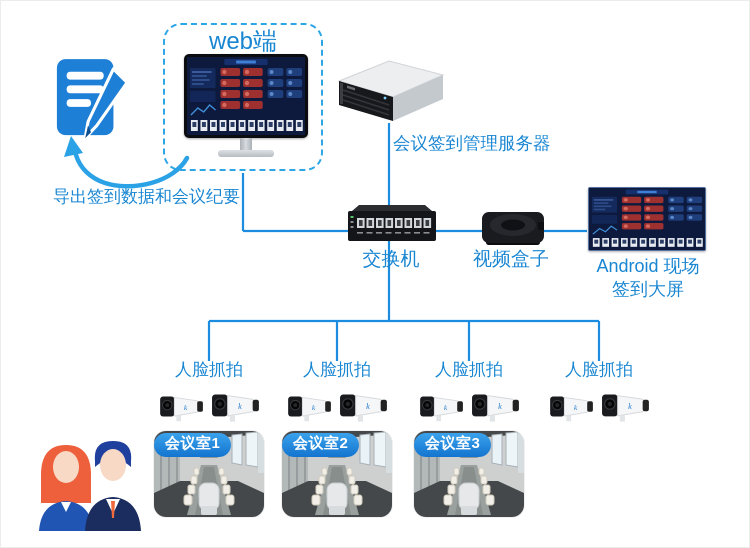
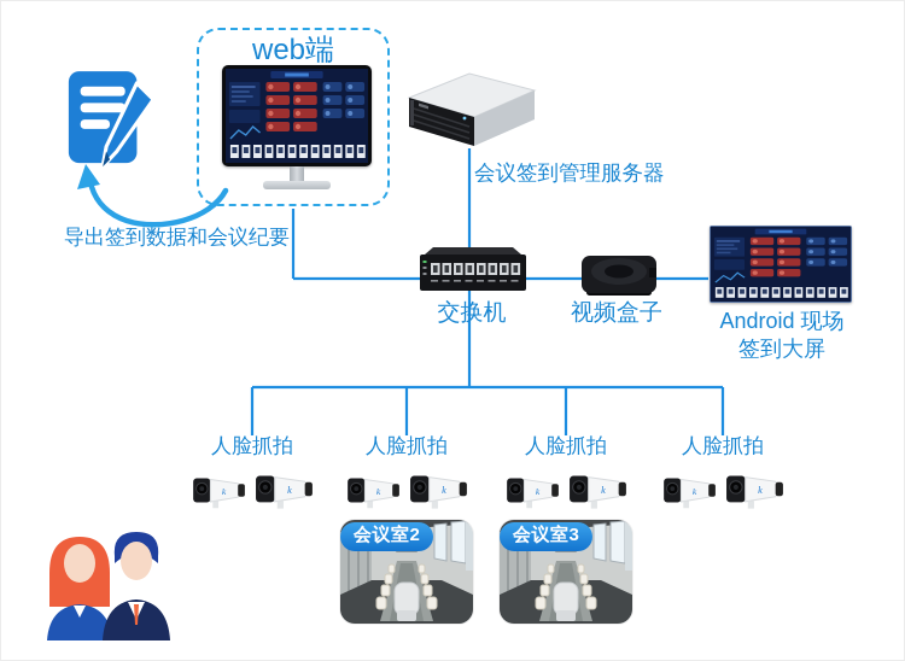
  web端
  导出签到数据和会议纪要
  会议签到管理服务器
  交换机
  视频盒子
  Android 现场
  签到大屏
  人脸抓拍
  k
  k
- 会议室1
  人脸抓拍
  k
  k
  会议室2
  人脸抓拍
  k
  k
  会议室3
  人脸抓拍
  k
  k
